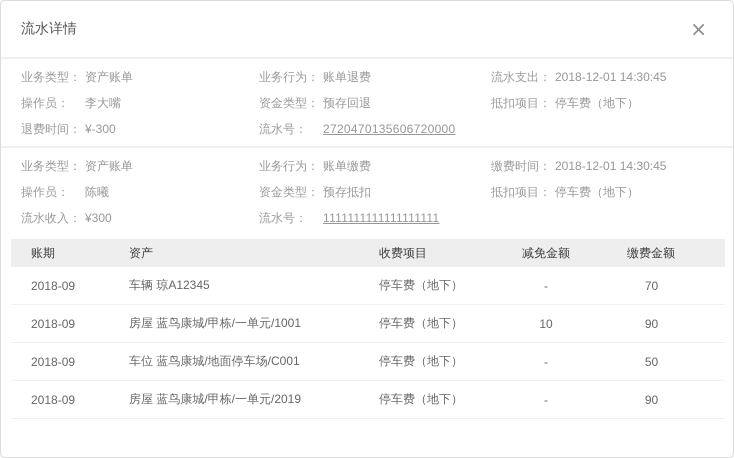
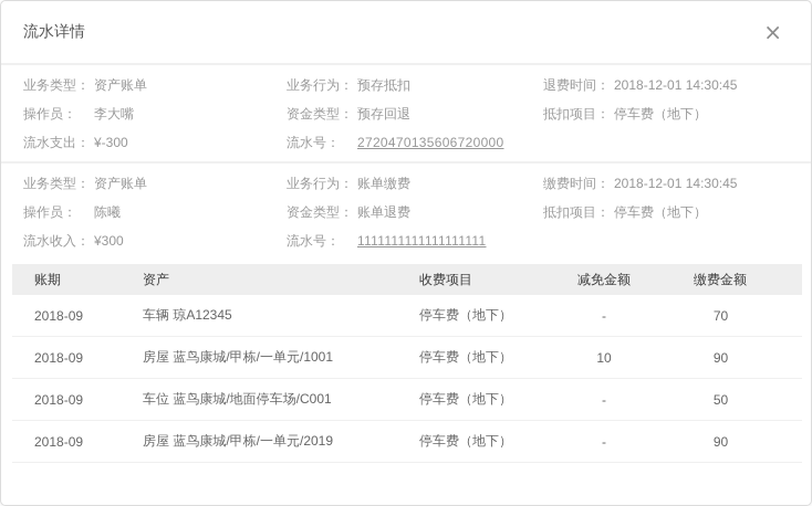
  流水详情
  ×
  业务类型： 资产账单
- 业务行为： 账单退费
+ 业务行为： 预存抵扣
- 流水支出： 2018-12-01 14:30:45
+ 退费时间： 2018-12-01 14:30:45
  操作员： 李大嘴
  资金类型： 预存回退
  抵扣项目： 停车费（地下）
- 退费时间： ¥-300
+ 流水支出： ¥-300
  流水号： 2720470135606720000
  业务类型： 资产账单
  业务行为： 账单缴费
  缴费时间： 2018-12-01 14:30:45
  操作员： 陈曦
- 资金类型： 预存抵扣
+ 资金类型： 账单退费
  抵扣项目： 停车费（地下）
  流水收入： ¥300
  流水号： 1111111111111111111
  账期	资产	收费项目	减免金额	缴费金额
  2018-09	车辆 琼A12345	停车费（地下）	-	70
  2018-09	房屋 蓝鸟康城/甲栋/一单元/1001	停车费（地下）	10	90
  2018-09	车位 蓝鸟康城/地面停车场/C001	停车费（地下）	-	50
  2018-09	房屋 蓝鸟康城/甲栋/一单元/2019	停车费（地下）	-	90
